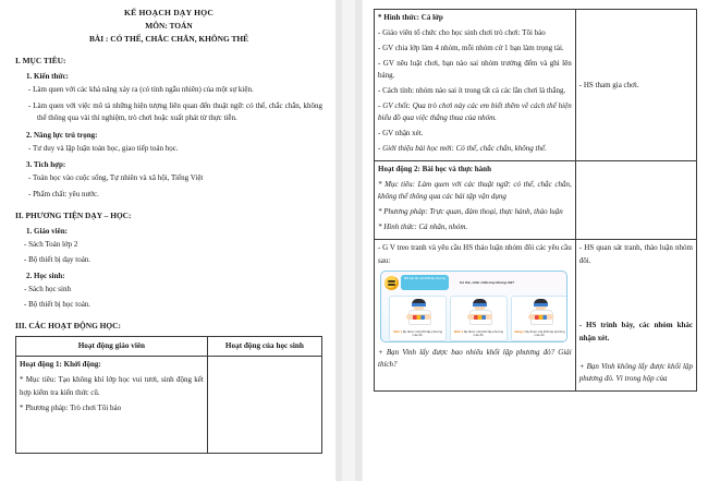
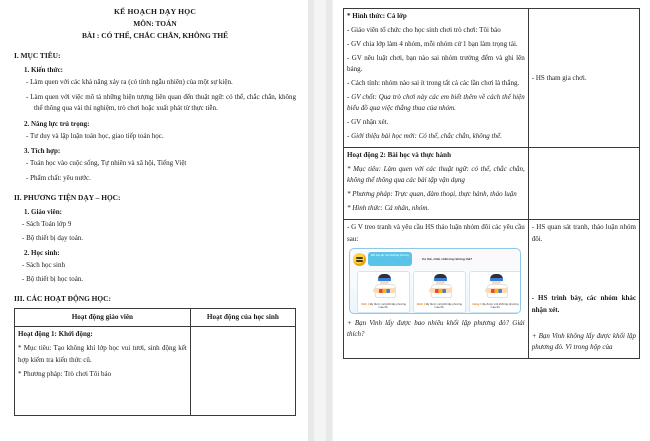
  KẾ HOẠCH DẠY HỌC
  MÔN: TOÁN
  BÀI : CÓ THỂ, CHẮC CHẮN, KHÔNG THỂ
  I. MỤC TIÊU:
  1. Kiến thức:
  - Làm quen với các khả năng xảy ra (có tính ngẫu nhiên) của một sự kiện.
  - Làm quen với việc mô tả những hiện tượng liên quan đến thuật ngữ: có thể, chắc chắn, không thể thông qua vài thí nghiệm, trò chơi hoặc xuất phát từ thực tiễn.
  2. Năng lực trú trọng:
  - Tư duy và lập luận toán học, giao tiếp toán học.
  3. Tích hợp:
  - Toán học vào cuộc sống, Tự nhiên và xã hội, Tiếng Việt
  - Phẩm chất: yêu nước.
  II. PHƯƠNG TIỆN DẠY – HỌC:
  1. Giáo viên:
- - Sách Toán lớp 2
+ - Sách Toán lớp 9
  - Bộ thiết bị dạy toán.
  2. Học sinh:
  - Sách học sinh
  - Bộ thiết bị học toán.
  III. CÁC HOẠT ĐỘNG HỌC:
  Hoạt động giáo viên	Hoạt động của học sinh
  Hoạt động 1: Khởi động: * Mục tiêu: Tạo không khí lớp học vui tươi, sinh động kết hợp kiểm tra kiến thức cũ. * Phương pháp: Trò chơi Tôi bảo
  * Hình thức: Cả lớp - Giáo viên tổ chức cho học sinh chơi trò chơi: Tôi bảo - GV chia lớp làm 4 nhóm, mỗi nhóm cử 1 bạn làm trọng tài. - GV nêu luật chơi, bạn nào sai nhóm trưởng đếm và ghi lên bảng. - Cách tính: nhóm nào sai ít trong tất cả các lần chơi là thắng. - GV chốt: Qua trò chơi này các em biết thêm về cách thể hiện biểu đồ qua việc thắng thua của nhóm. - GV nhận xét. - Giới thiệu bài học mới: Có thể, chắc chắn, không thể.	- HS tham gia chơi.
  Hoạt động 2: Bài học và thực hành * Mục tiêu: Làm quen với các thuật ngữ: có thể, chắc chắn, không thể thông qua các bài tập vận dụng * Phương pháp: Trực quan, đàm thoại, thực hành, thảo luận * Hình thức: Cá nhân, nhóm.
